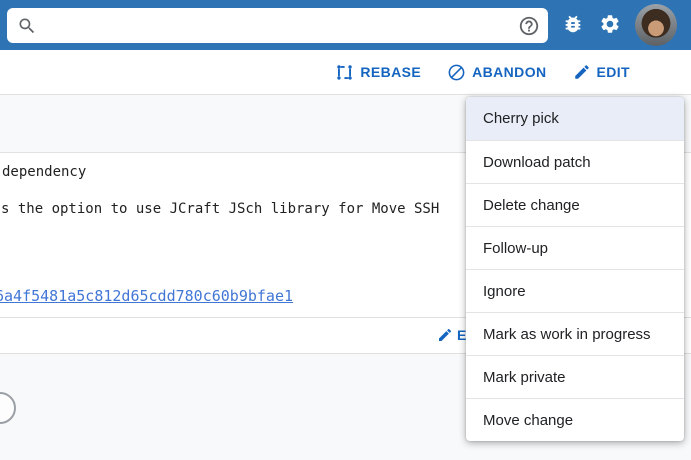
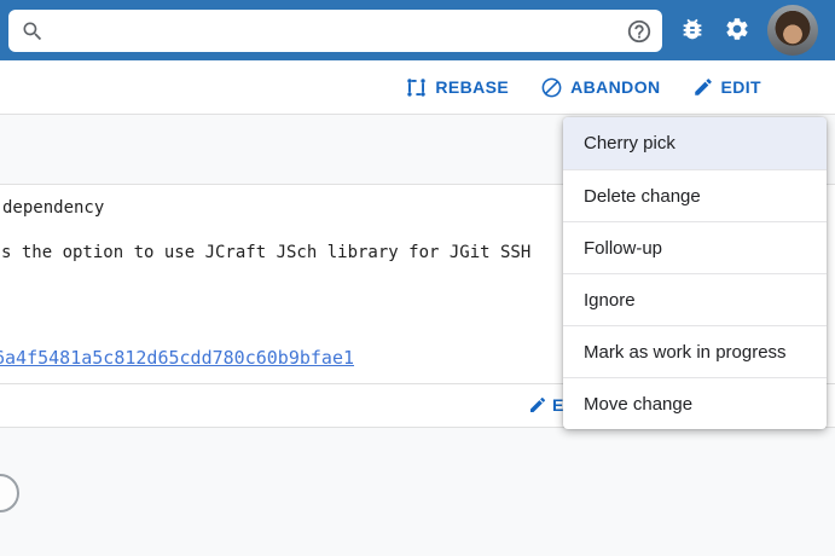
  REBASE
  ABANDON
  EDIT
  dependency
- s the option to use JCraft JSch library for Move SSH
+ s the option to use JCraft JSch library for JGit SSH
  a4f5481a5c812d65cdd780c60b9bfae1
  Cherry pick
- Download patch
  Delete change
  Follow-up
  Ignore
  Mark as work in progress
- Mark private
  Move change
